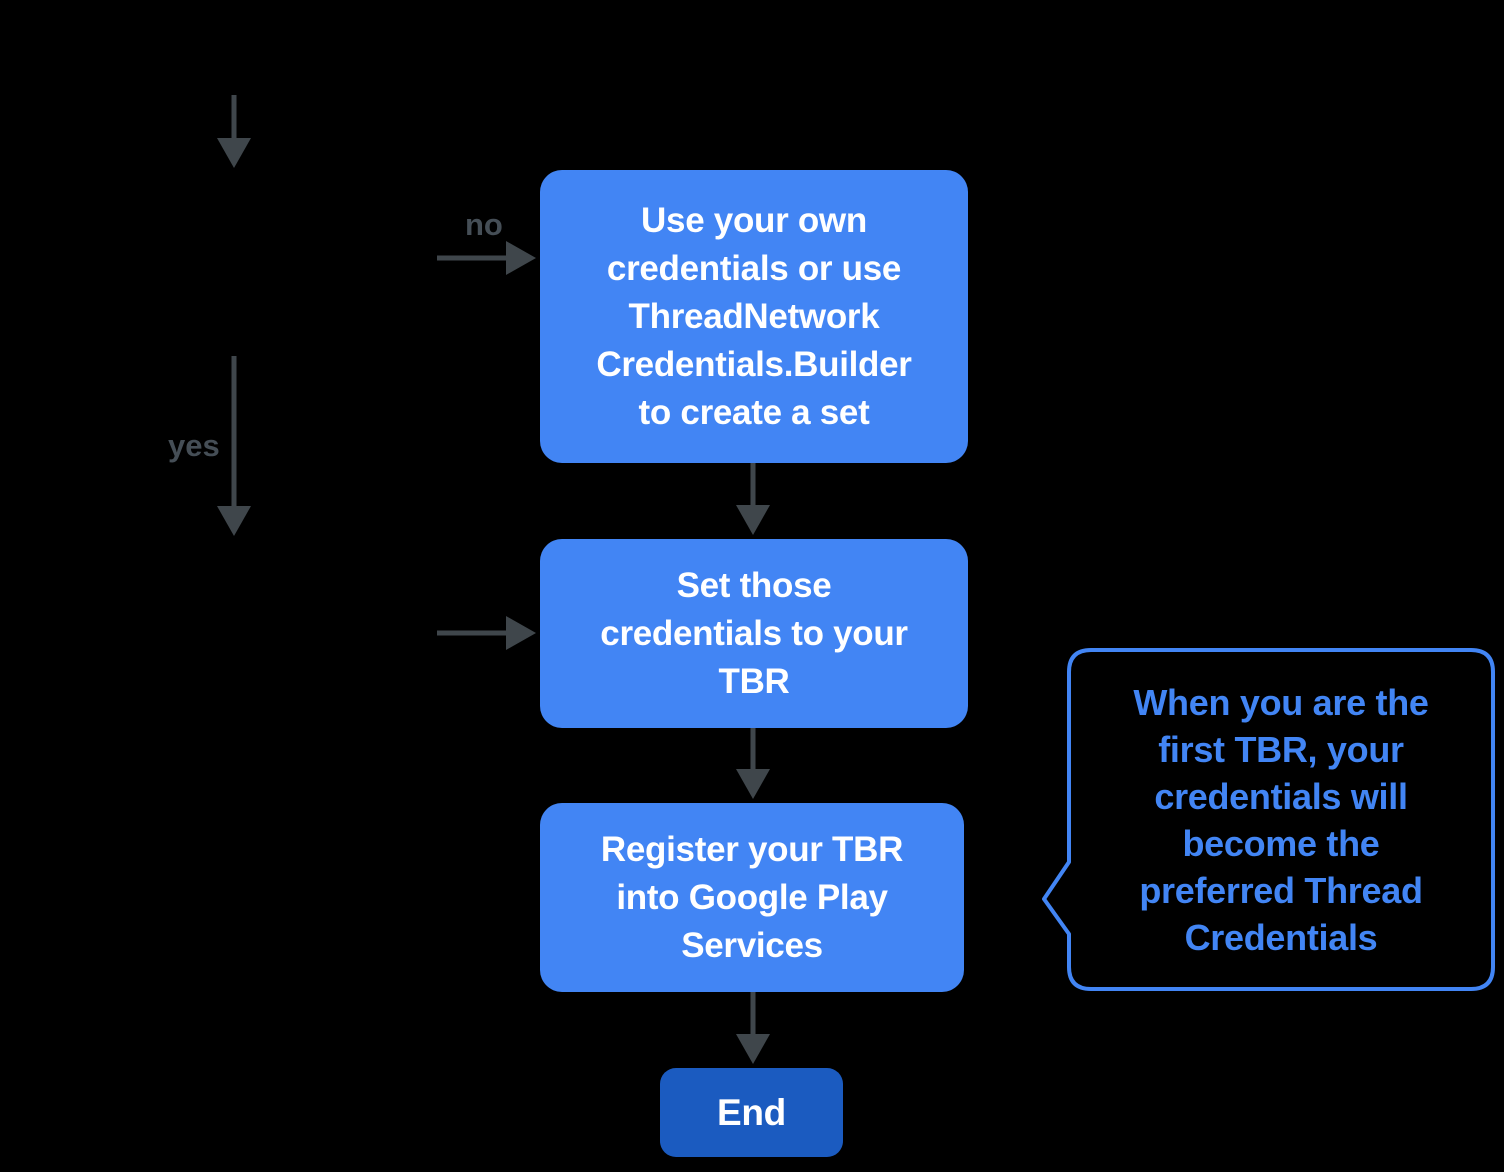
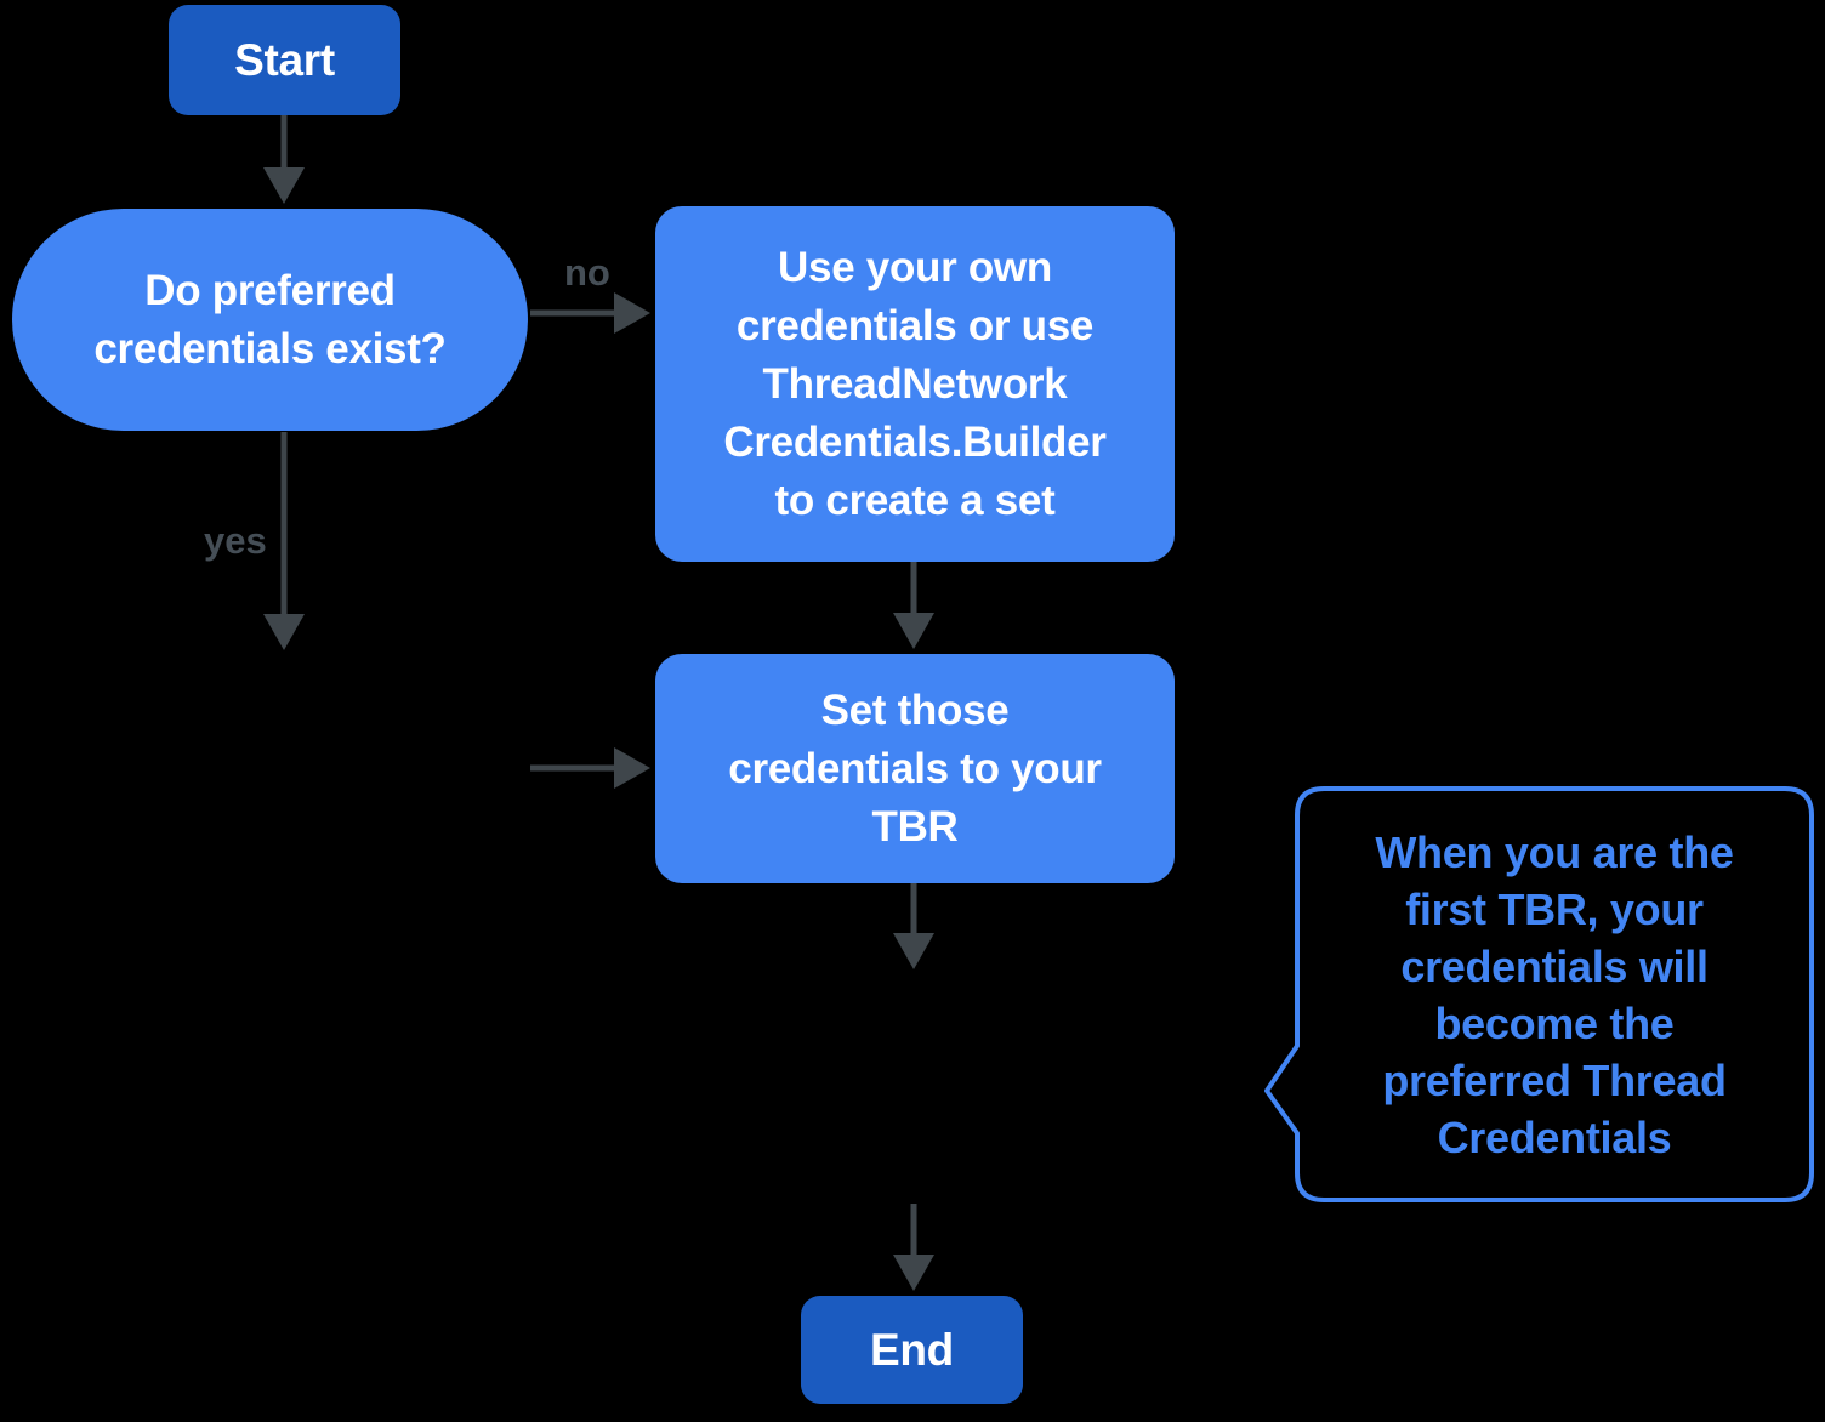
+ Start
+ Do preferred
+ credentials exist?
  Use your own
  credentials or use
  ThreadNetwork
  Credentials.Builder
  to create a set
  Set those
  credentials to your
  TBR
- Register your TBR
- into Google Play
- Services
  End
  no
  yes
  When you are the
  first TBR, your
  credentials will
  become the
  preferred Thread
  Credentials
